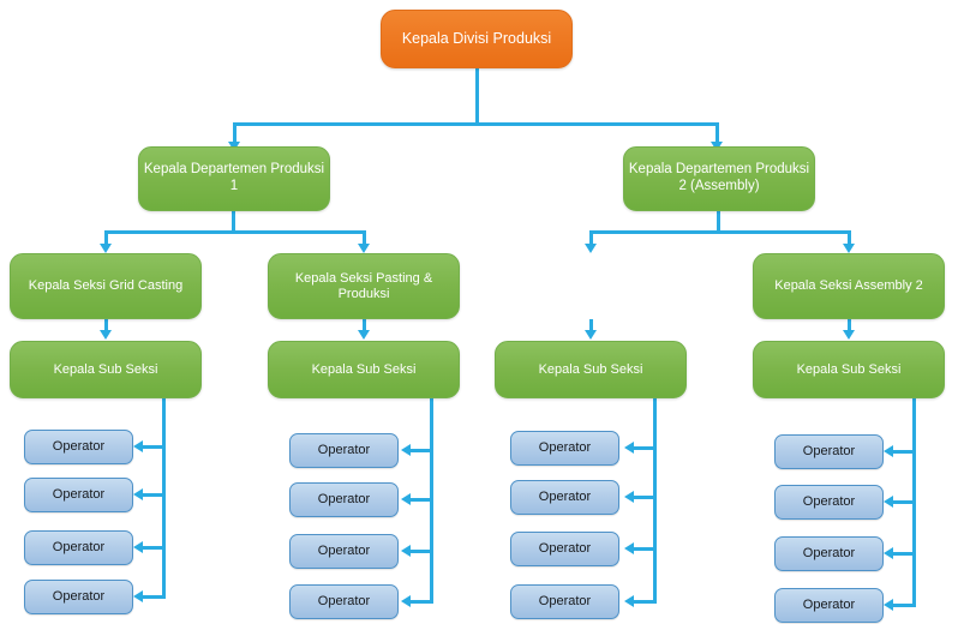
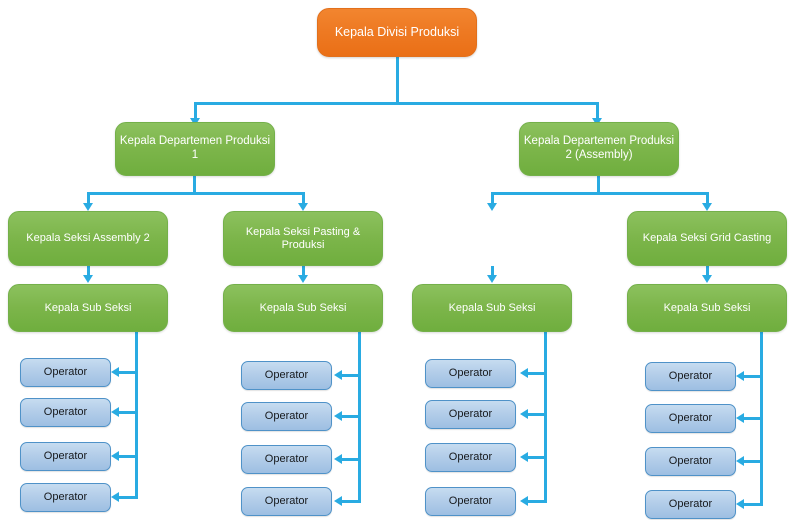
  Kepala Divisi Produksi
  Kepala Departemen Produksi 1
  Kepala Departemen Produksi 2 (Assembly)
- Kepala Seksi Grid Casting
+ Kepala Seksi Assembly 2
  Kepala Seksi Pasting & Produksi
- Kepala Seksi Assembly 2
+ Kepala Seksi Grid Casting
  Kepala Sub Seksi
  Kepala Sub Seksi
  Kepala Sub Seksi
  Kepala Sub Seksi
  Operator
  Operator
  Operator
  Operator
  Operator
  Operator
  Operator
  Operator
  Operator
  Operator
  Operator
  Operator
  Operator
  Operator
  Operator
  Operator
